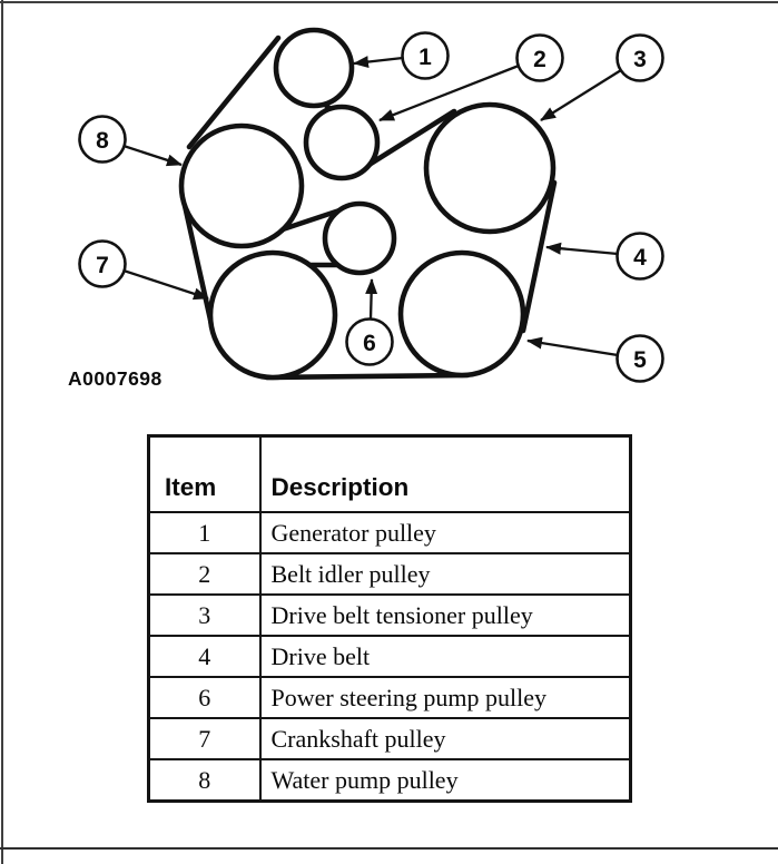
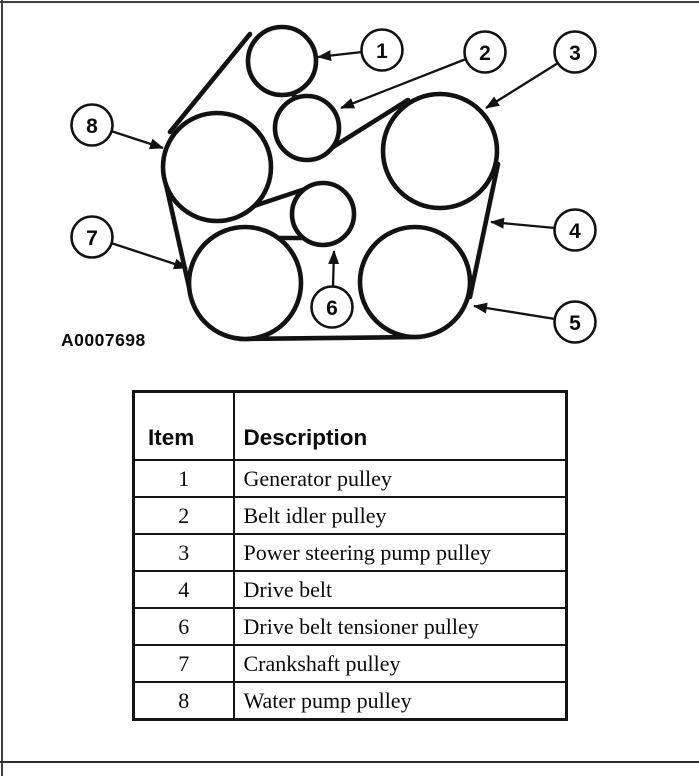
  1
  2
  3
  4
  5
  6
  7
  8
  A0007698
  Item	Description
  1	Generator pulley
  2	Belt idler pulley
- 3	Drive belt tensioner pulley
+ 3	Power steering pump pulley
  4	Drive belt
- 6	Power steering pump pulley
+ 6	Drive belt tensioner pulley
  7	Crankshaft pulley
  8	Water pump pulley
